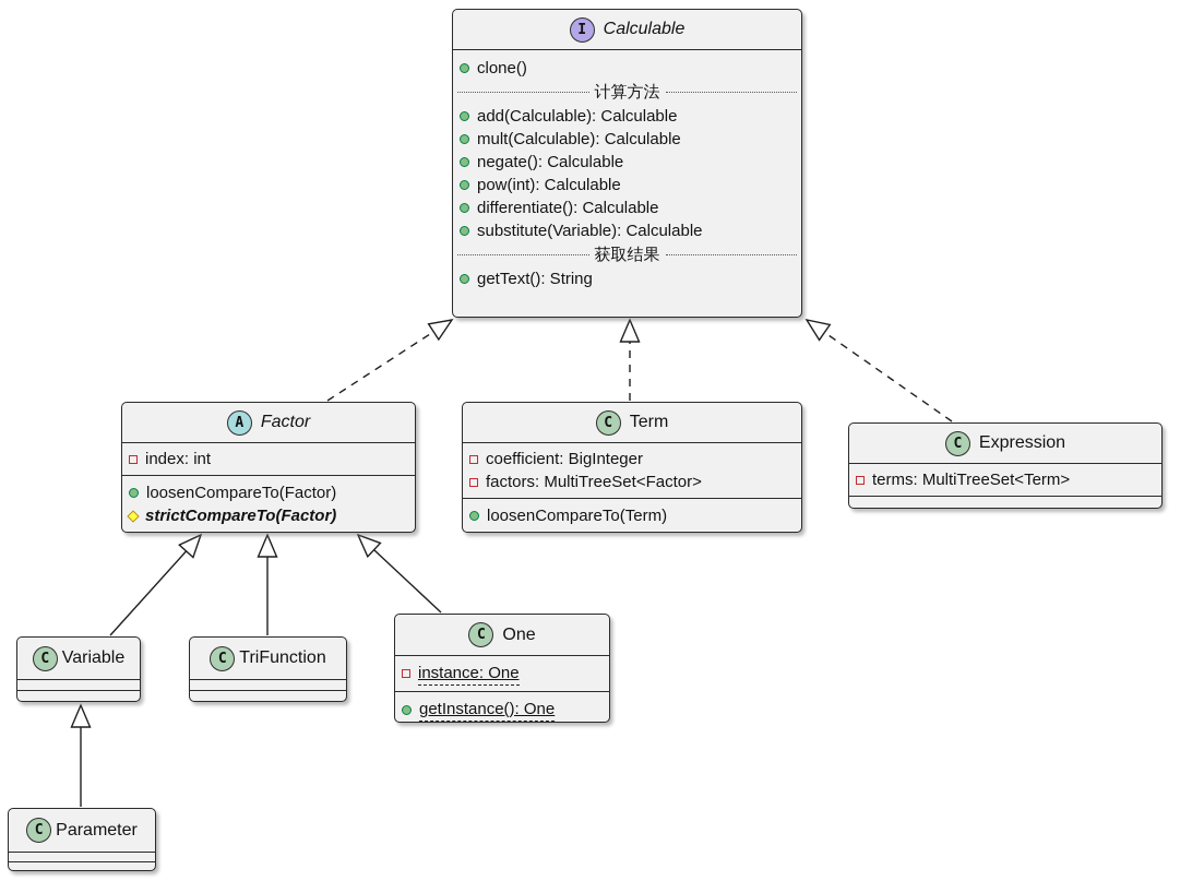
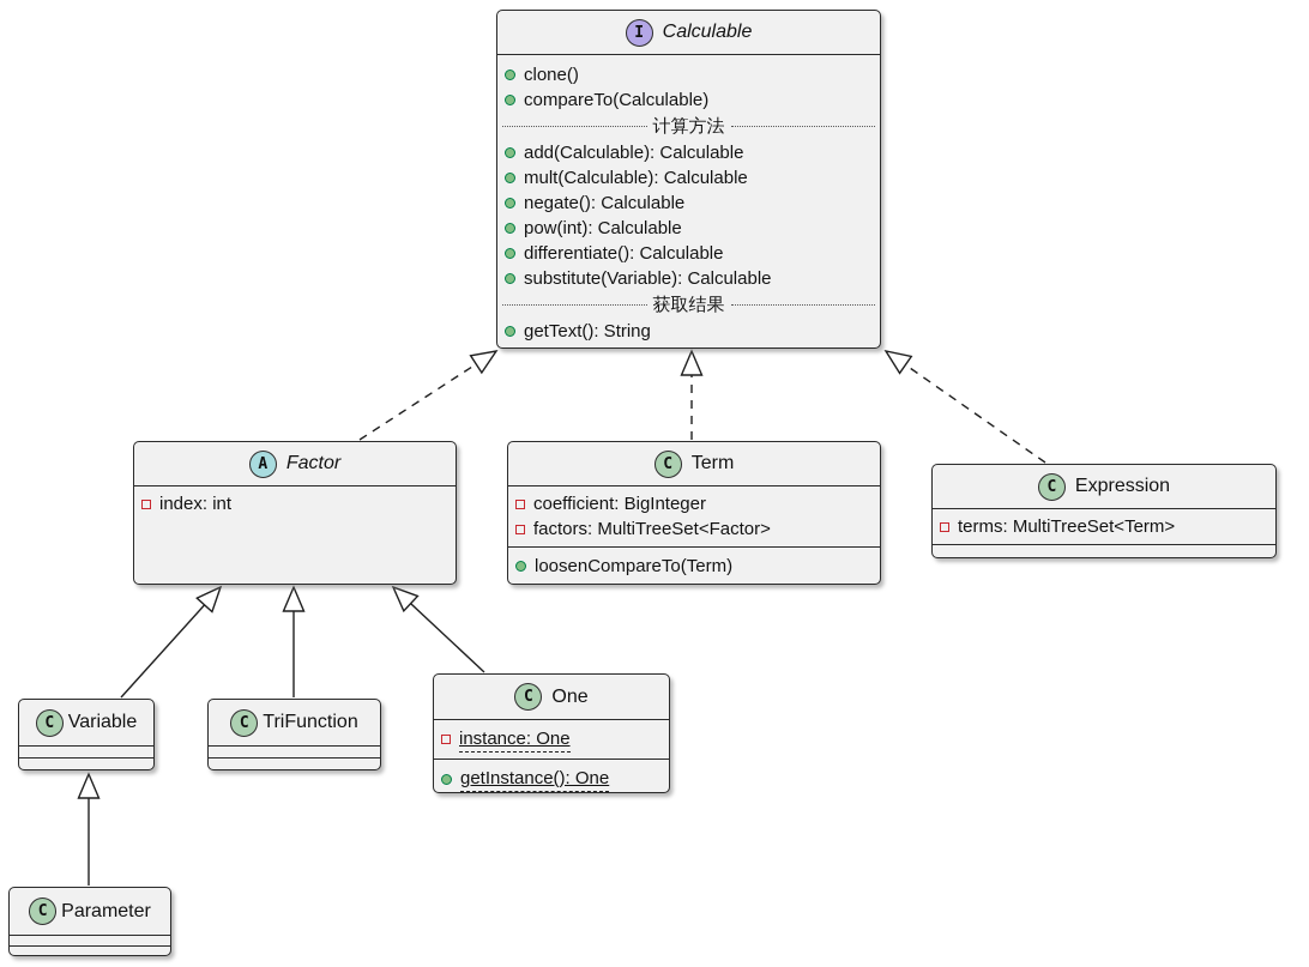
  I
  Calculable
  clone()
+ compareTo(Calculable)
  计算方法
  add(Calculable): Calculable
  mult(Calculable): Calculable
  negate(): Calculable
  pow(int): Calculable
  differentiate(): Calculable
  substitute(Variable): Calculable
  获取结果
  getText(): String
  A
  Factor
  index: int
- loosenCompareTo(Factor)
- strictCompareTo(Factor)
  C
  Term
  coefficient: BigInteger
  factors: MultiTreeSet<Factor>
  loosenCompareTo(Term)
  C
  Expression
  terms: MultiTreeSet<Term>
  C
  Variable
  C
  TriFunction
  C
  One
  instance: One
  getInstance(): One
  C
  Parameter
